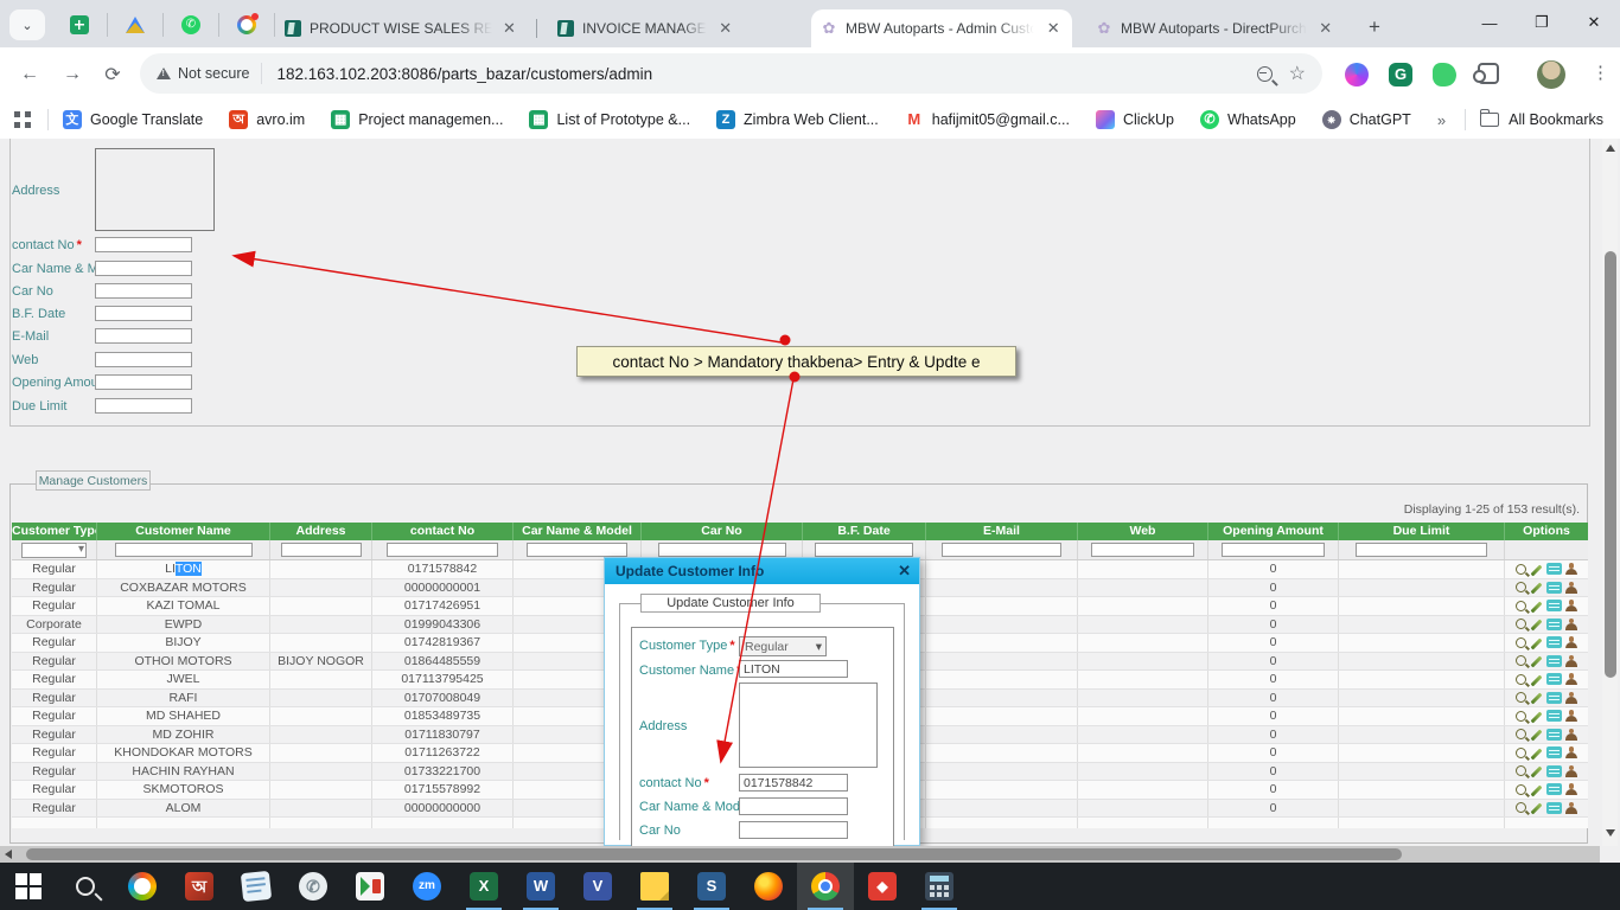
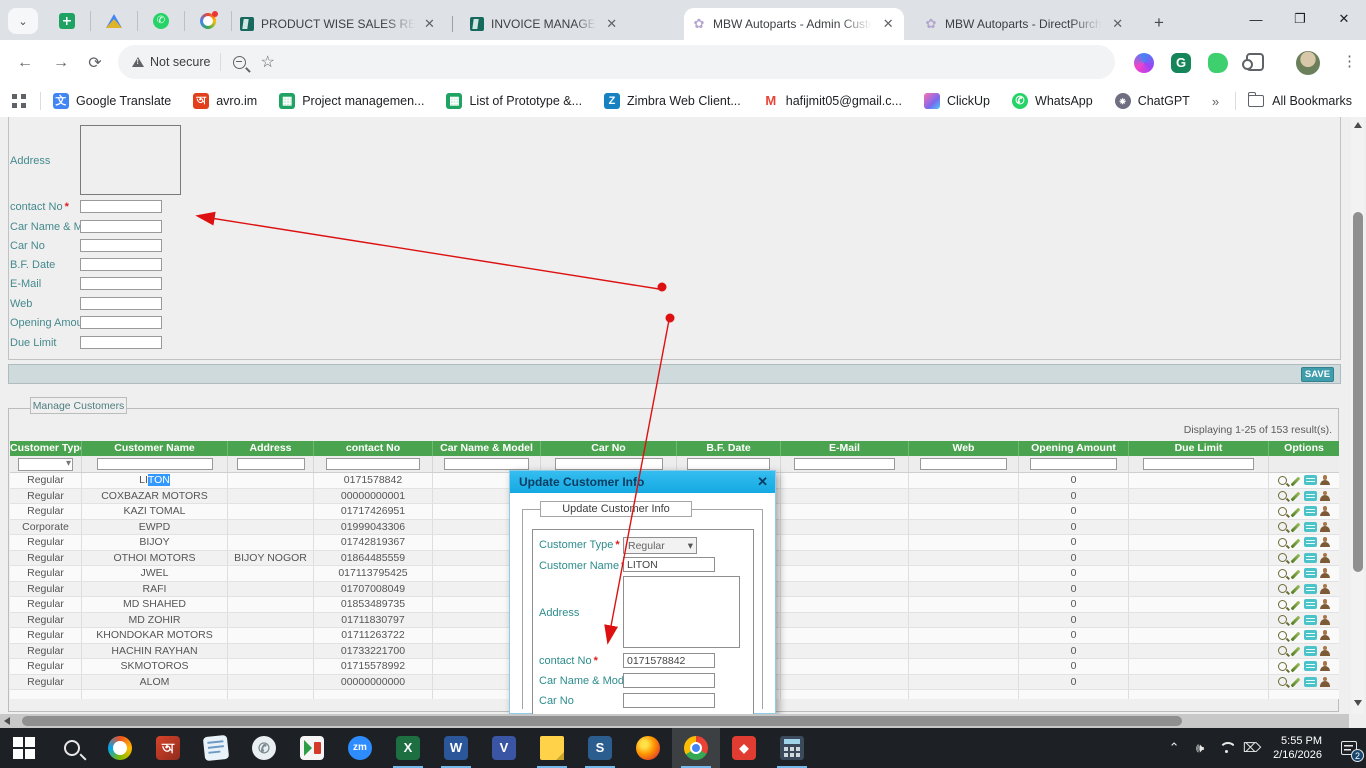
  ⌄
  PRODUCT WISE SALES RE
  ✕
  INVOICE MANAGE
  ✕
  ✿
  MBW Autoparts - Admin Custo
  ✕
  ✿
  MBW Autoparts - DirectPurch
  ✕
  +
  —
  ❐
  ✕
  ←
  →
  ⟳
  Not secure
- 182.163.102.203:8086/parts_bazar/customers/admin
  ☆
  G
  ⋮
  文
  Google Translate
  অ
  avro.im
  ▦
  Project managemen...
  ▦
  List of Prototype &...
  Z
  Zimbra Web Client...
  M
  hafijmit05@gmail.c...
  ClickUp
  ✆
  WhatsApp
  ⁕
  ChatGPT
  »
  All Bookmarks
  Address
  contact No *
  Car No
  B.F. Date
  E-Mail
  Web
  Opening Amo
  Due Limit
+ SAVE
  Manage Customers
  Displaying 1-25 of 153 result(s).
  Customer Typ
  Customer Name
  Address
  contact No
  Car Name & Model
  Car No
  B.F. Date
  E-Mail
  Web
  Opening Amount
  Due Limit
  Options
  Regular
  LI
  TON
  0171578842
  0
  Regular
  COXBAZAR MOTORS
  00000000001
  0
  Regular
  KAZI TOMAL
  01717426951
  0
  Corporate
  EWPD
  01999043306
  0
  Regular
  BIJOY
  01742819367
  0
  Regular
  OTHOI MOTORS
  BIJOY NOGOR
  01864485559
  0
  Regular
  JWEL
  017113795425
  0
  Regular
  RAFI
  01707008049
  0
  Regular
  MD SHAHED
  01853489735
  0
  Regular
  MD ZOHIR
  01711830797
  0
  Regular
  KHONDOKAR MOTORS
  01711263722
  0
  Regular
  HACHIN RAYHAN
  01733221700
  0
  Regular
  SKMOTOROS
  01715578992
  0
  Regular
  ALOM
  00000000000
  0
  Update Customer Info
  ✕
  Update Customer Info
  Customer Type *
  Regular
  Customer Name
  LITON
  Address
  contact No *
  0171578842
  Car Name & Mod
  Car No
- contact No > Mandatory thakbena> Entry & Updte e
  অ
  ✆
  zm
  X
  W
  V
  S
  ◆
+ ⌃
+ 🕪
+ ⌦
+ 5:55 PM
+ 2/16/2026
+ 2
